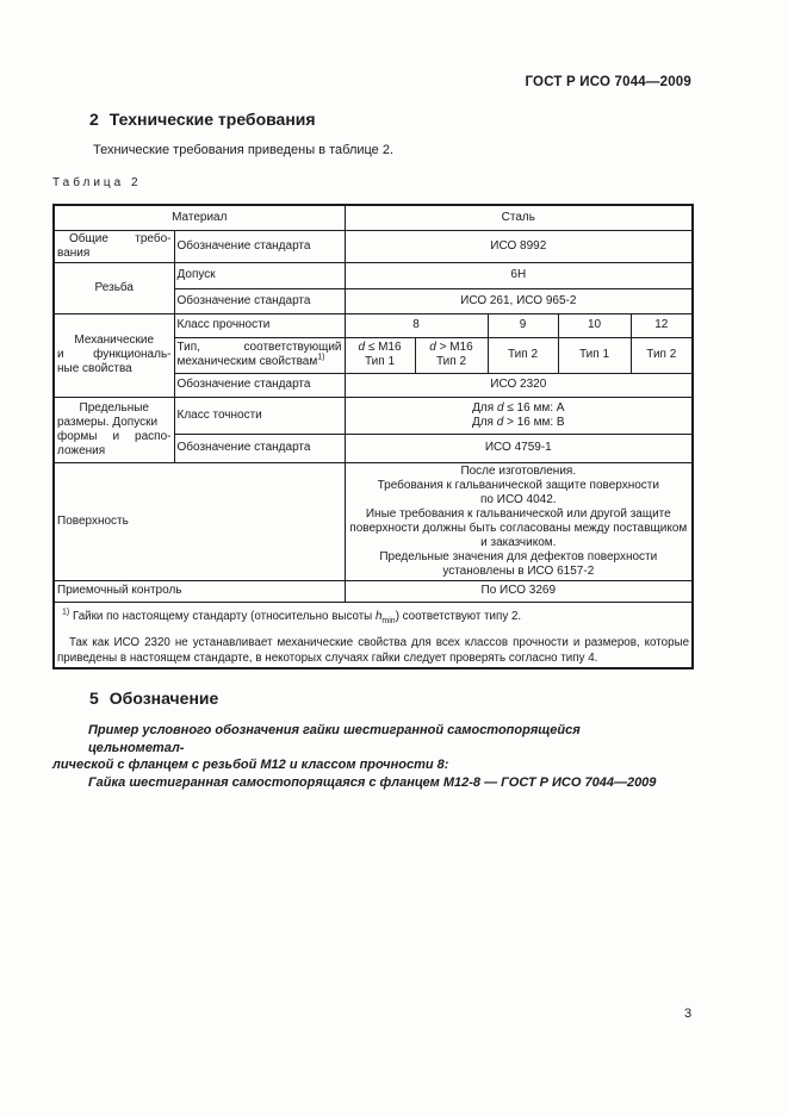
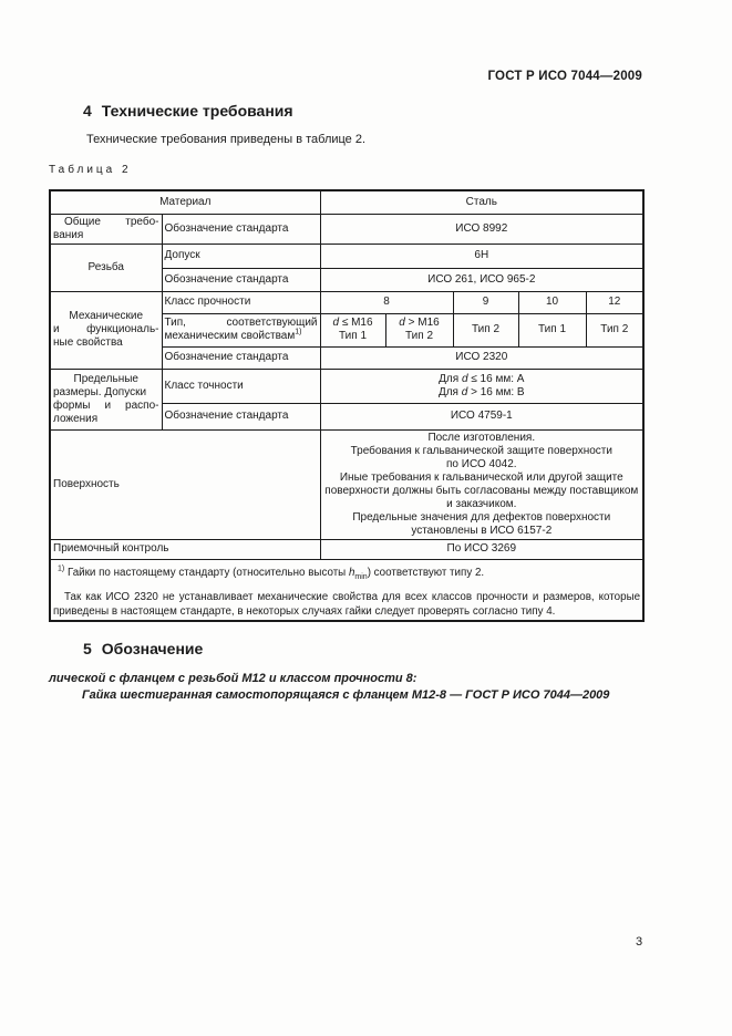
  ГОСТ Р ИСО 7044—2009
- 2 Технические требования
+ 4 Технические требования
  Технические требования приведены в таблице 2.
  Таблица 2
  Материал	Сталь
  Общие требо- вания	Обозначение стандарта	ИСО 8992
  Резьба	Допуск	6Н
  Обозначение стандарта	ИСО 261, ИСО 965-2
  Механические и функциональ- ные свойства	Класс прочности	8	9	10	12
  Тип, соответствующий механическим свойствам	d ≤ M16 Тип 1	d > M16 Тип 2	Тип 2	Тип 1	Тип 2
  Обозначение стандарта	ИСО 2320
  Предельные размеры. Допуски формы и распо- ложения	Класс точности	Для d ≤ 16 мм: А Для d > 16 мм: В
  Обозначение стандарта	ИСО 4759-1
  Поверхность	После изготовления. Требования к гальванической защите поверхности по ИСО 4042. Иные требования к гальванической или другой защите поверхности должны быть согласованы между поставщиком и заказчиком. Предельные значения для дефектов поверхности установлены в ИСО 6157-2
  Приемочный контроль	По ИСО 3269
  Гайки по настоящему стандарту (относительно высоты h ) соответствуют типу 2. Так как ИСО 2320 не устанавливает механические свойства для всех классов прочности и размеров, которые приведены в настоящем стандарте, в некоторых случаях гайки следует проверять согласно типу 4.
  5 Обозначение
- Пример условного обозначения гайки шестигранной самостопорящейся цельнометал-
  лической с фланцем с резьбой М12 и классом прочности 8:
  Гайка шестигранная самостопорящаяся с фланцем М12-8 — ГОСТ Р ИСО 7044—2009
  3
